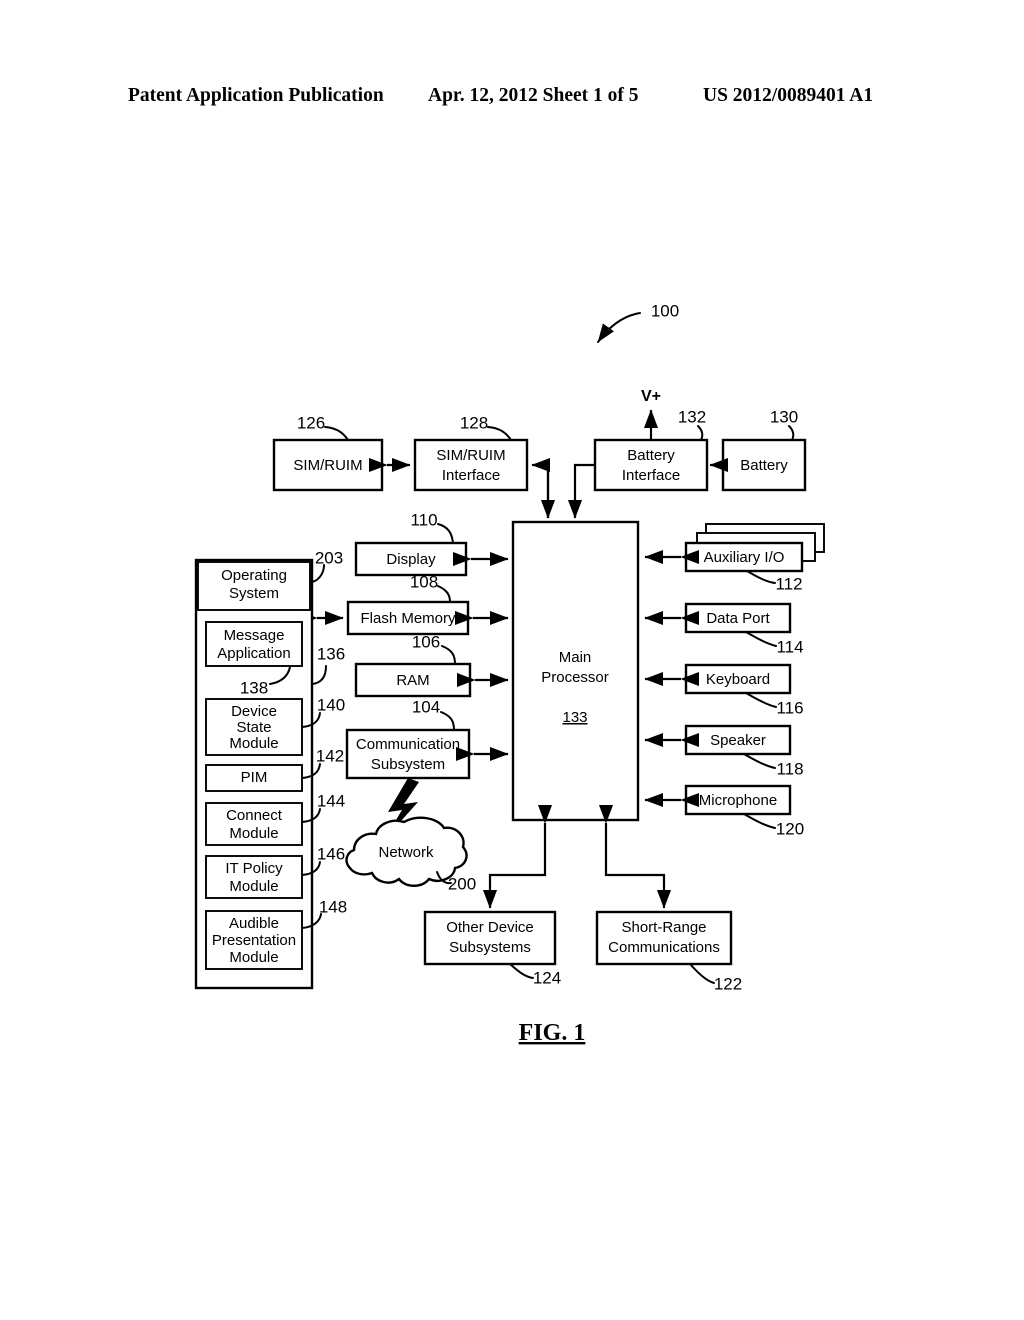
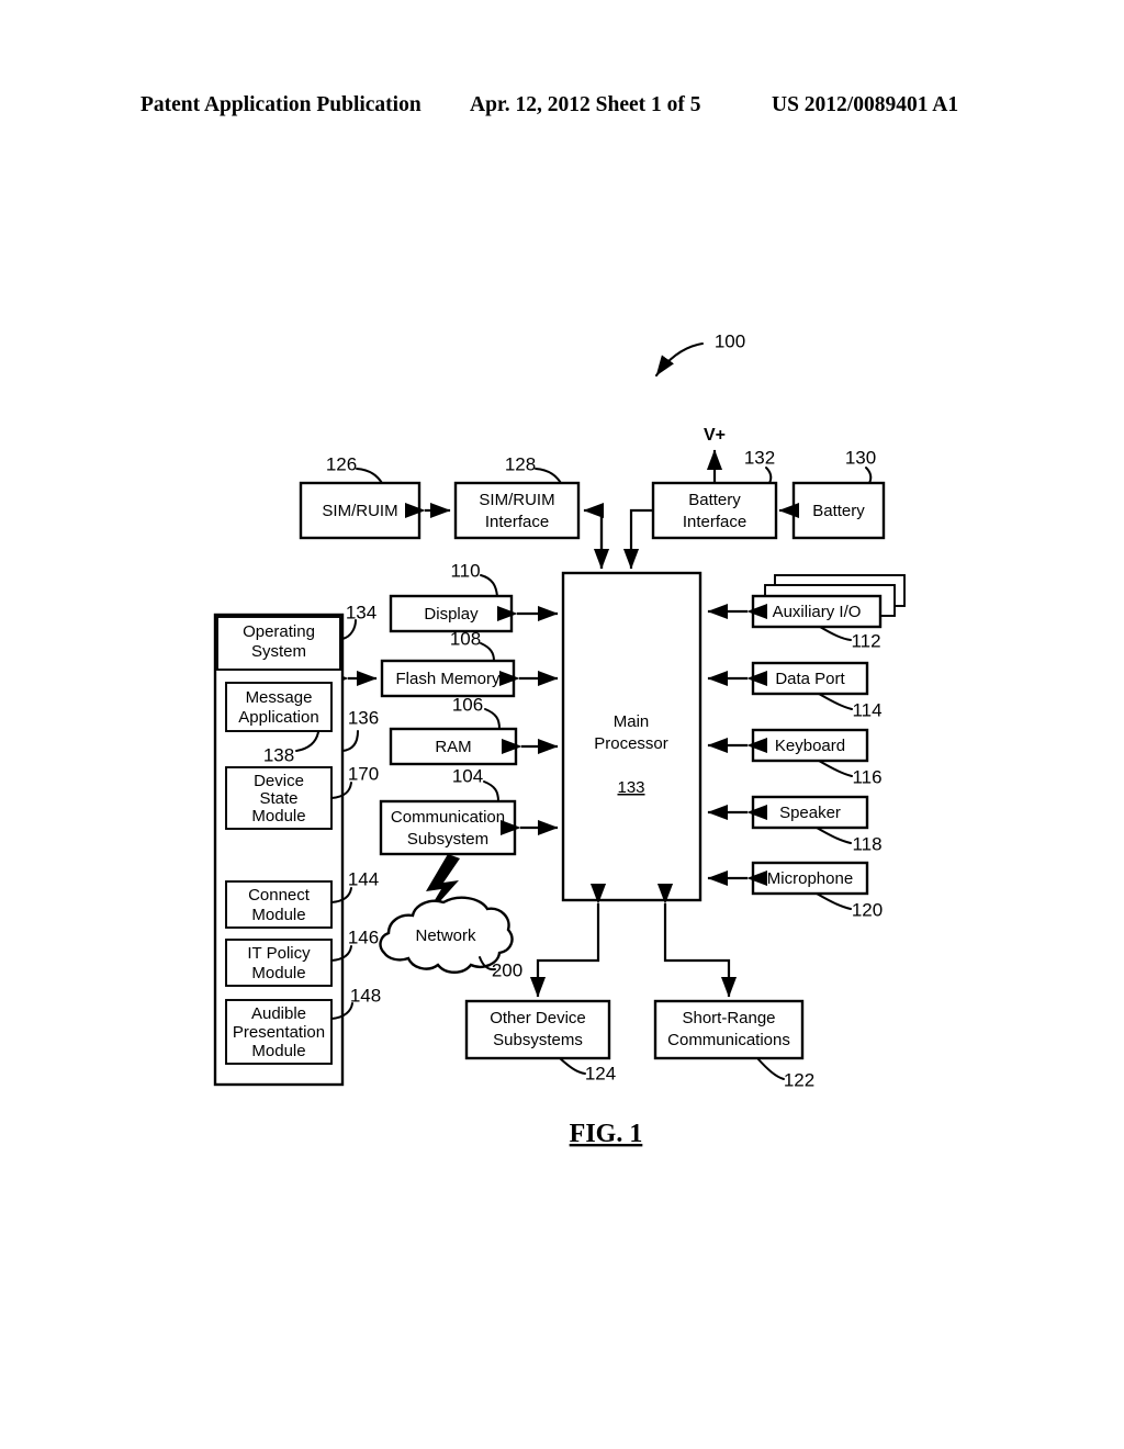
  Patent Application Publication
  Apr. 12, 2012 Sheet 1 of 5
  US 2012/0089401 A1
  100
  SIM/RUIM
  126
  SIM/RUIM
  Interface
  128
  Battery
  Interface
  132
  Battery
  130
  V+
  Main
  Processor
  133
  Display
  110
  Flash Memory
  108
  RAM
  106
  Communication
  Subsystem
  104
  Network
  200
  Auxiliary I/O
  112
  Data Port
  114
  Keyboard
  116
  Speaker
  118
  Microphone
  120
  Other Device
  Subsystems
  124
  Short-Range
  Communications
  122
  Operating
  System
- 203
+ 134
  136
  Message
  Application
  138
  Device
  State
  Module
- 140
+ 170
- PIM
- 142
  Connect
  Module
  144
  IT Policy
  Module
  146
  Audible
  Presentation
  Module
  148
  FIG. 1
